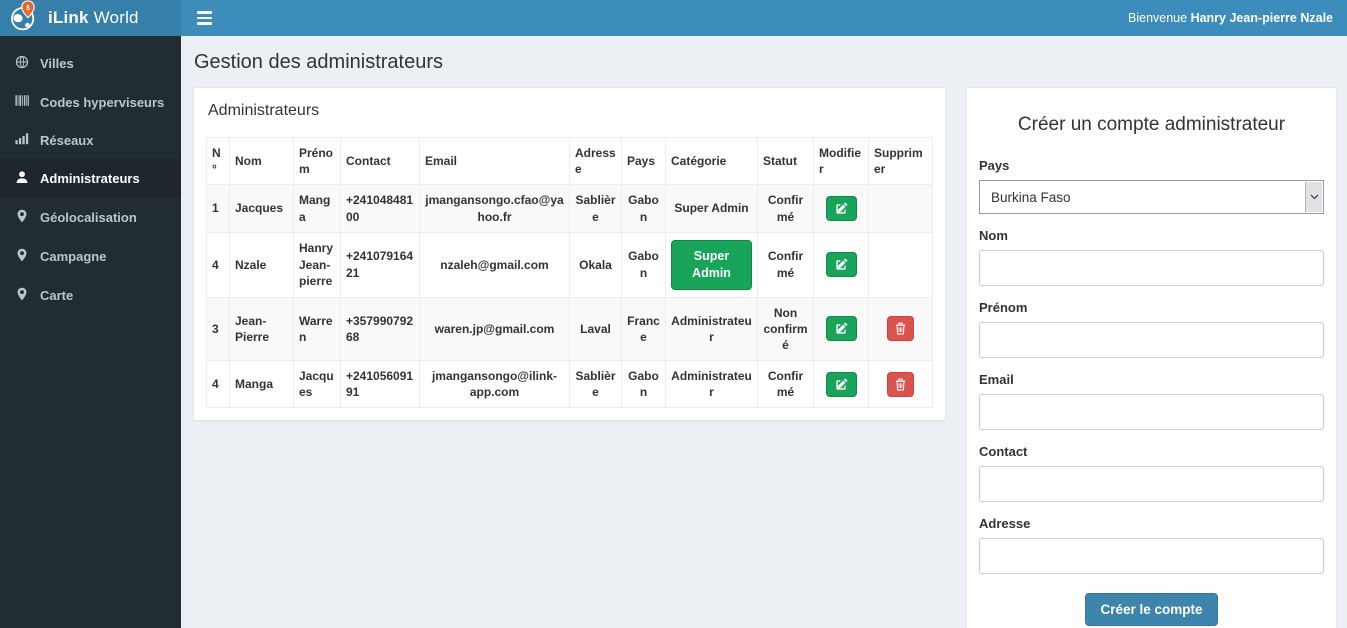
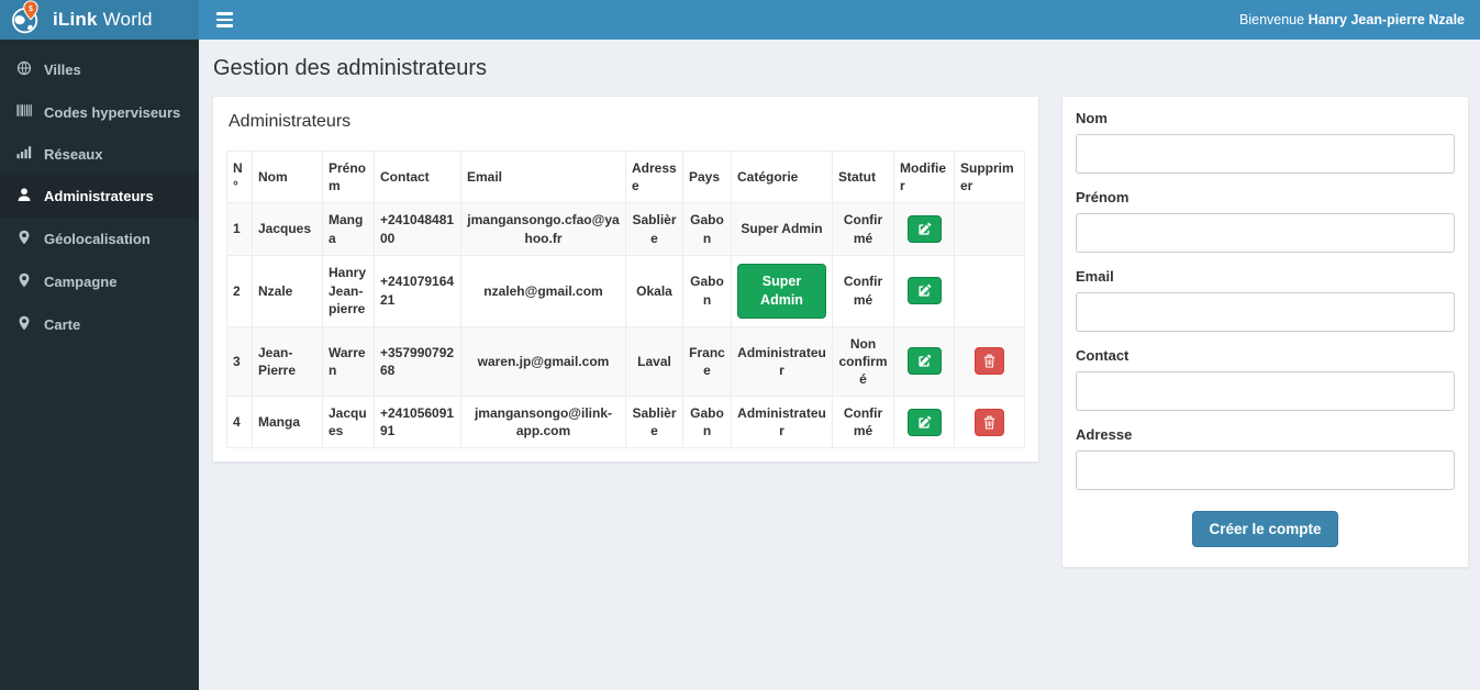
  $
  iLink World
  Bienvenue Hanry Jean-pierre Nzale
  Villes
  Codes hyperviseurs
  Réseaux
  Administrateurs
  Géolocalisation
  Campagne
  Carte
  Gestion des administrateurs
  Administrateurs
  N°	Nom	Prénom	Contact	Email	Adresse	Pays	Catégorie	Statut	Modifier	Supprimer
  1	Jacques	Manga	+24104848100	jmangansongo.cfao@yahoo.fr	Sablière	Gabon	Super Admin	Confirmé
- 4	Nzale	Hanry Jean-pierre	+24107916421	nzaleh@gmail.com	Okala	Gabon	Super Admin	Confirmé
+ 2	Nzale	Hanry Jean-pierre	+24107916421	nzaleh@gmail.com	Okala	Gabon	Super Admin	Confirmé
  3	Jean-Pierre	Warren	+35799079268	waren.jp@gmail.com	Laval	France	Administrateur	Non confirmé
  4	Manga	Jacques	+24105609191	jmangansongo@ilink-app.com	Sablière	Gabon	Administrateur	Confirmé
- Créer un compte administrateur
- Pays
- Burkina Faso
  Nom
  Prénom
  Email
  Contact
  Adresse
  Créer le compte
